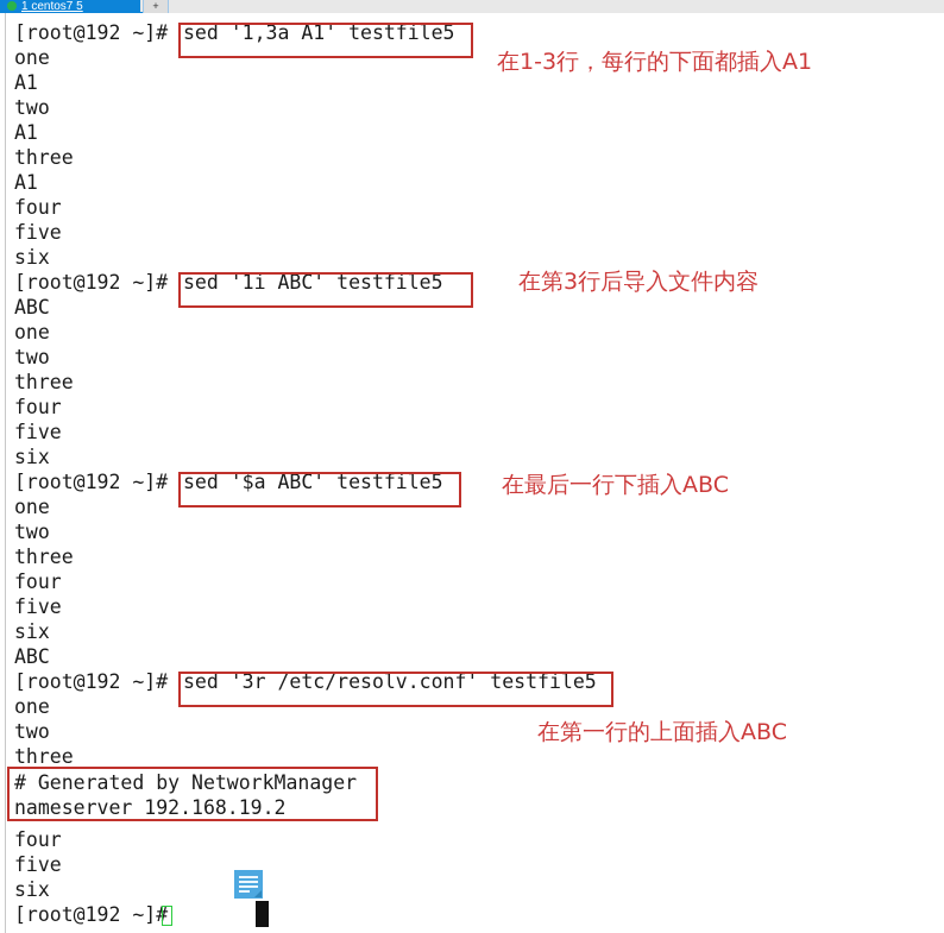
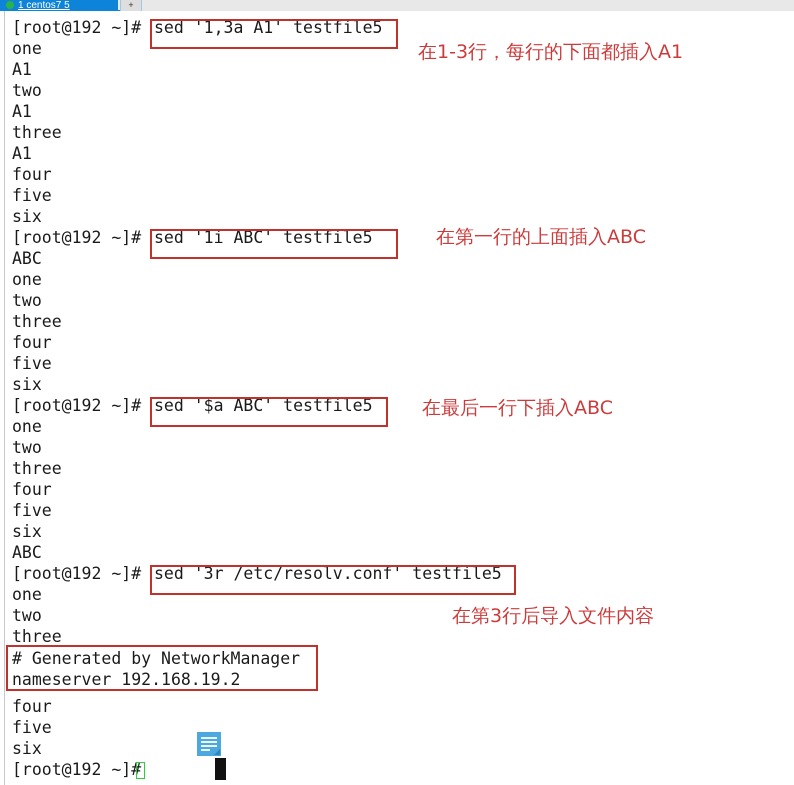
  1 centos7 5
  +
  [root@192 ~]#
  one
  A1
  two
  A1
  three
  A1
  four
  five
  six
  [root@192 ~]#
  ABC
  one
  two
  three
  four
  five
  six
  [root@192 ~]#
  one
  two
  three
  four
  five
  six
  ABC
  [root@192 ~]#
  one
  two
  three
  # Generated by NetworkManager
  nameserver 192.168.19.2
  four
  five
  six
  [root@192 ~]#
  sed '1,3a A1' testfile5
  sed '1i ABC' testfile5
  sed '$a ABC' testfile5
  sed '3r /etc/resolv.conf' testfile5
  在1-3行，每行的下面都插入A1
- 在第3行后导入文件内容
+ 在第一行的上面插入ABC
  在最后一行下插入ABC
- 在第一行的上面插入ABC
+ 在第3行后导入文件内容
